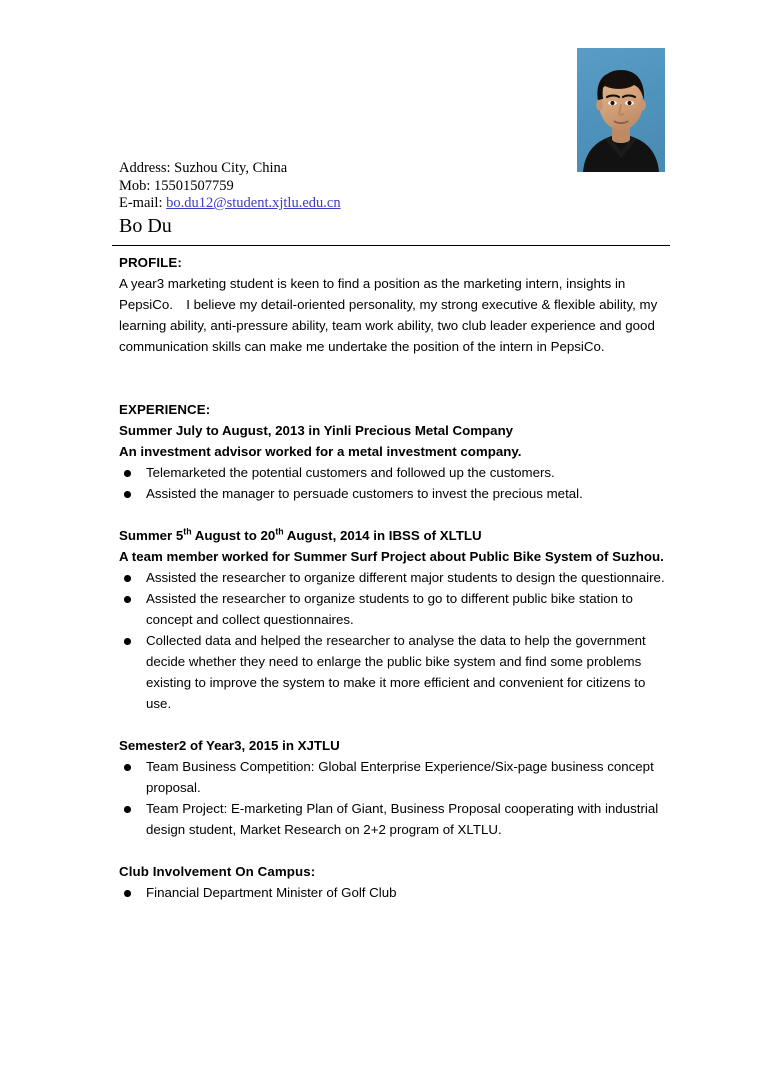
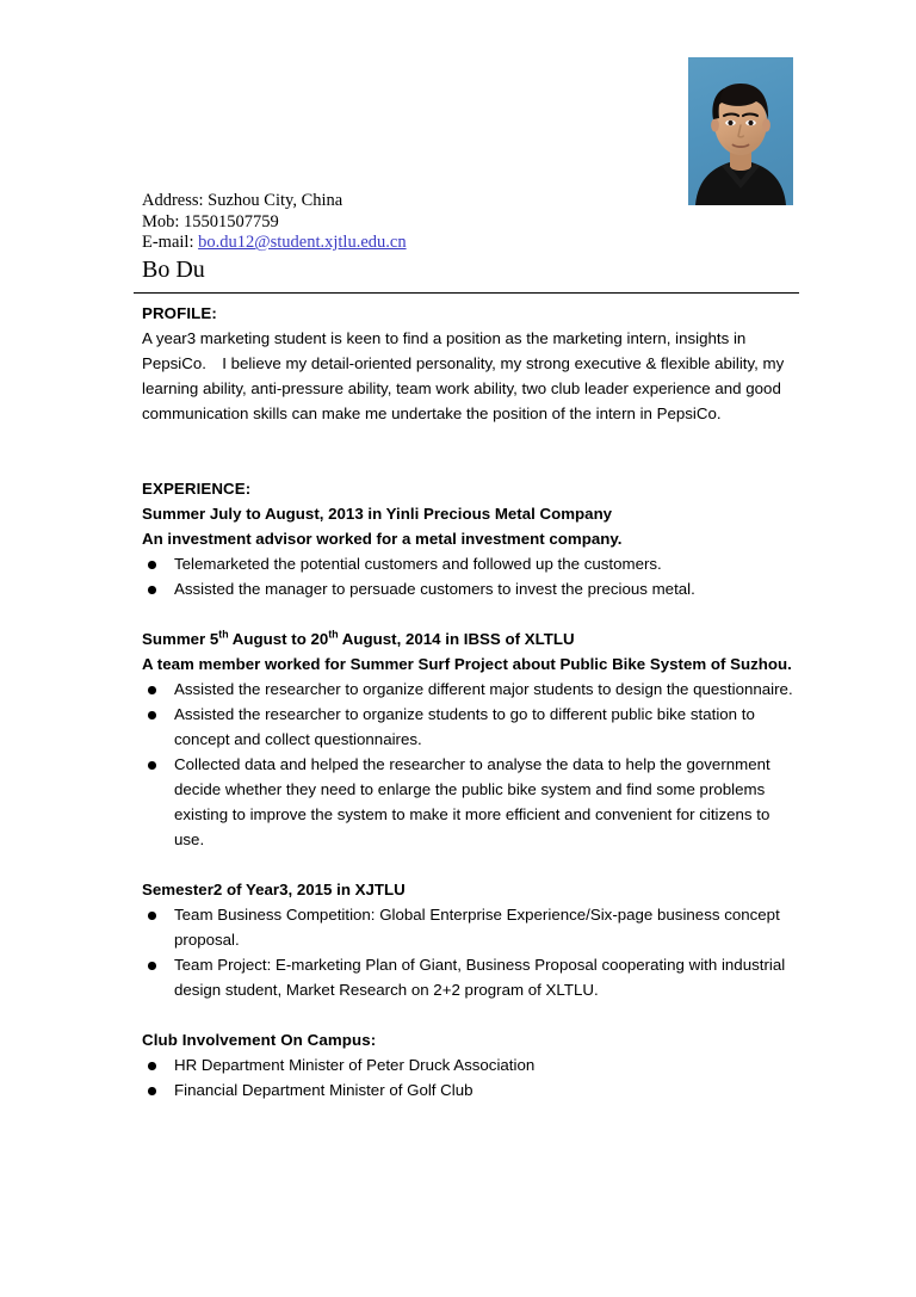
  Address: Suzhou City, China
  Mob: 15501507759
  E-mail: bo.du12@student.xjtlu.edu.cn
  Bo Du
  PROFILE:
  A year3 marketing student is keen to find a position as the marketing intern, insights in PepsiCo. I believe my detail-oriented personality, my strong executive & flexible ability, my learning ability, anti-pressure ability, team work ability, two club leader experience and good communication skills can make me undertake the position of the intern in PepsiCo.
  EXPERIENCE:
  Summer July to August, 2013 in Yinli Precious Metal Company
  An investment advisor worked for a metal investment company.
  Telemarketed the potential customers and followed up the customers.
  Assisted the manager to persuade customers to invest the precious metal.
  Summer 5th August to 20th August, 2014 in IBSS of XLTLU
  A team member worked for Summer Surf Project about Public Bike System of Suzhou.
  Assisted the researcher to organize different major students to design the questionnaire.
  Assisted the researcher to organize students to go to different public bike station to concept and collect questionnaires.
  Collected data and helped the researcher to analyse the data to help the government decide whether they need to enlarge the public bike system and find some problems existing to improve the system to make it more efficient and convenient for citizens to use.
  Semester2 of Year3, 2015 in XJTLU
  Team Business Competition: Global Enterprise Experience/Six-page business concept proposal.
  Team Project: E-marketing Plan of Giant, Business Proposal cooperating with industrial design student, Market Research on 2+2 program of XLTLU.
  Club Involvement On Campus:
+ HR Department Minister of Peter Druck Association
  Financial Department Minister of Golf Club
